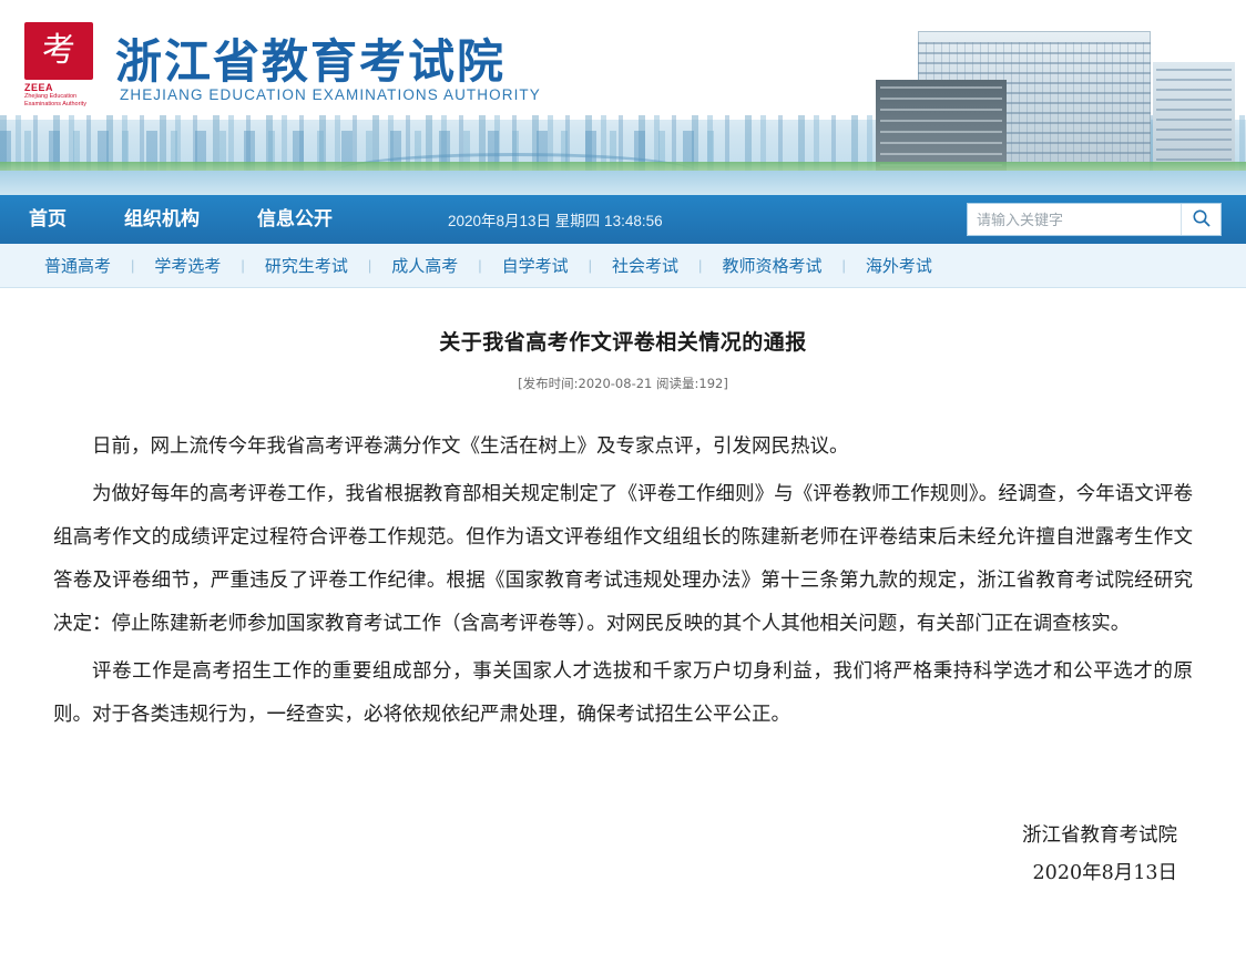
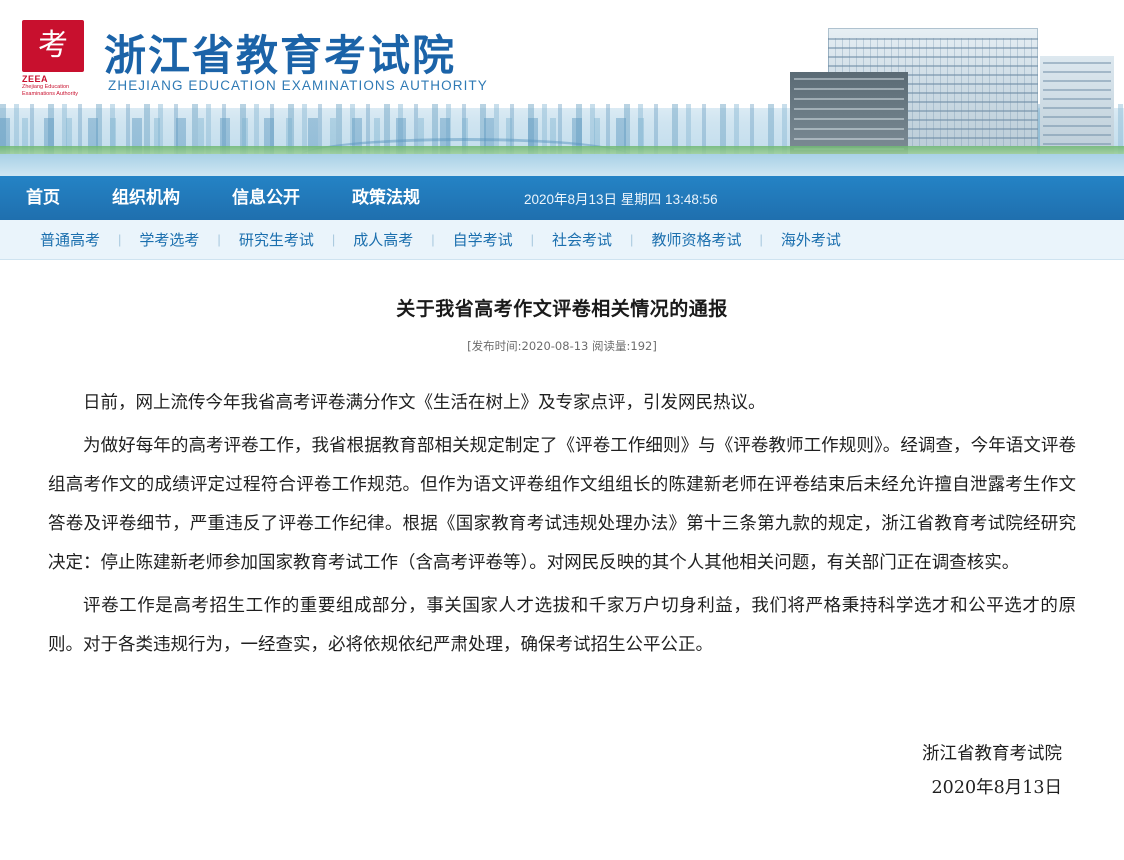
  考
  ZEEA
  浙江省教育考试院
  ZHEJIANG EDUCATION EXAMINATIONS AUTHORITY
  首页
  组织机构
  信息公开
+ 政策法规
  2020年8月13日 星期四 13:48:56
- 请输入关键字
  普通高考
  |
  学考选考
  |
  研究生考试
  |
  成人高考
  |
  自学考试
  |
  社会考试
  |
  教师资格考试
  |
  海外考试
  关于我省高考作文评卷相关情况的通报
- [发布时间:2020-08-21 阅读量:192]
+ [发布时间:2020-08-13 阅读量:192]
  日前，网上流传今年我省高考评卷满分作文《生活在树上》及专家点评，引发网民热议。
  为做好每年的高考评卷工作，我省根据教育部相关规定制定了《评卷工作细则》与《评卷教师工作规则》。经调查，今年语文评卷组高考作文的成绩评定过程符合评卷工作规范。但作为语文评卷组作文组组长的陈建新老师在评卷结束后未经允许擅自泄露考生作文答卷及评卷细节，严重违反了评卷工作纪律。根据《国家教育考试违规处理办法》第十三条第九款的规定，浙江省教育考试院经研究决定：停止陈建新老师参加国家教育考试工作（含高考评卷等）。对网民反映的其个人其他相关问题，有关部门正在调查核实。
  评卷工作是高考招生工作的重要组成部分，事关国家人才选拔和千家万户切身利益，我们将严格秉持科学选才和公平选才的原则。对于各类违规行为，一经查实，必将依规依纪严肃处理，确保考试招生公平公正。
  浙江省教育考试院
  2020年8月13日
